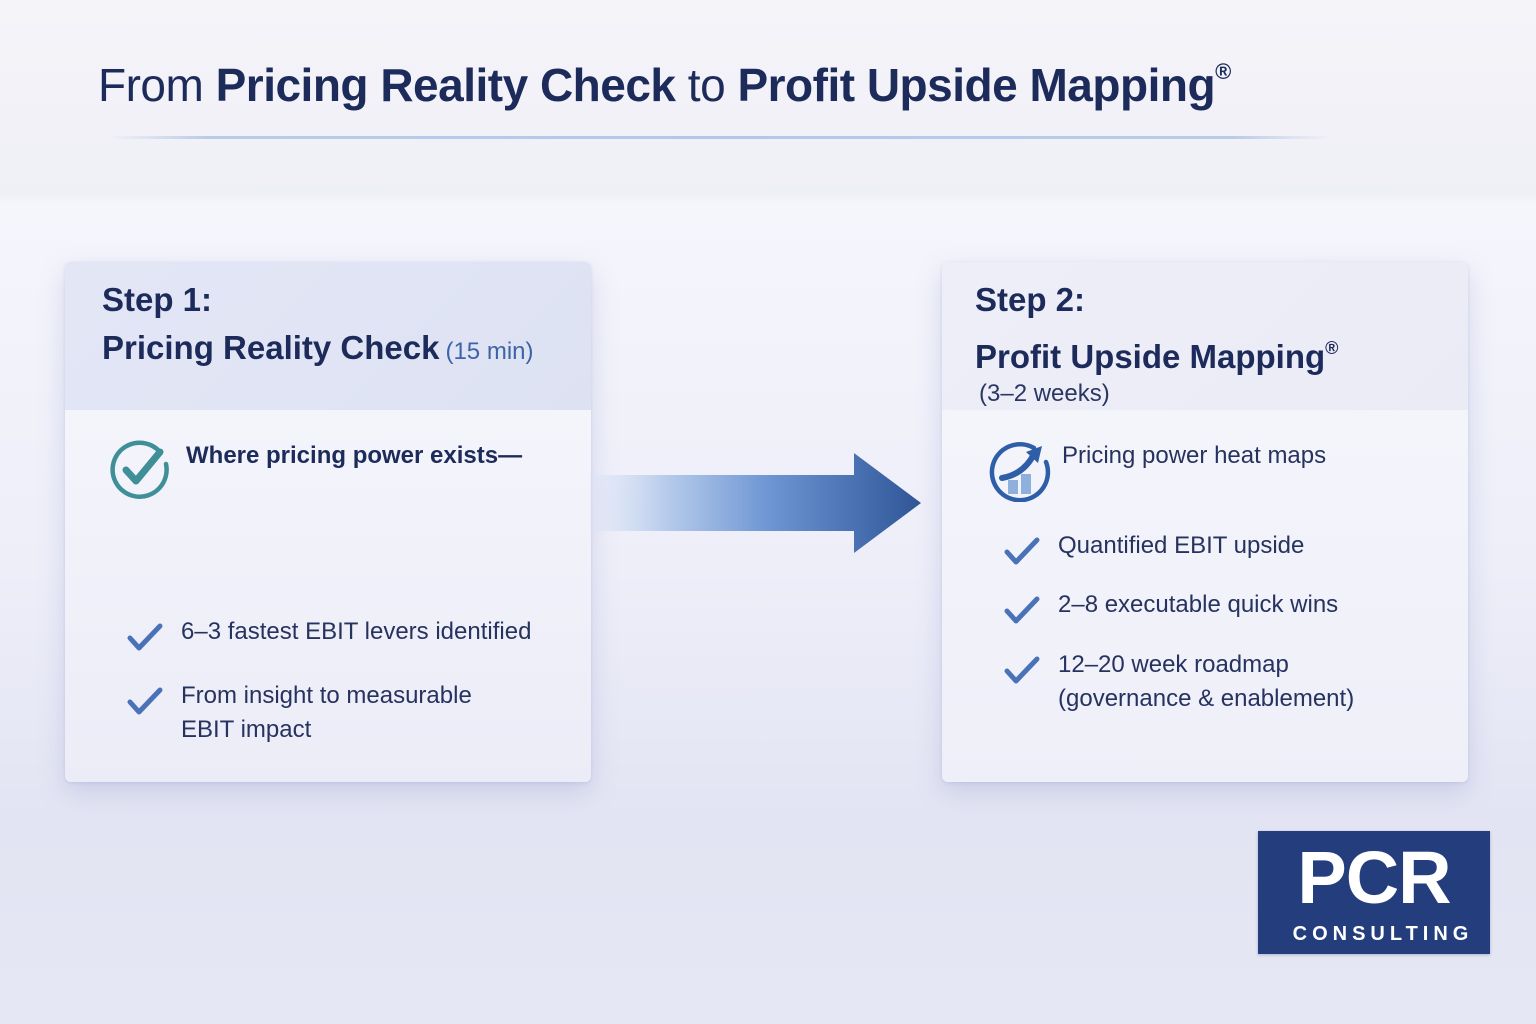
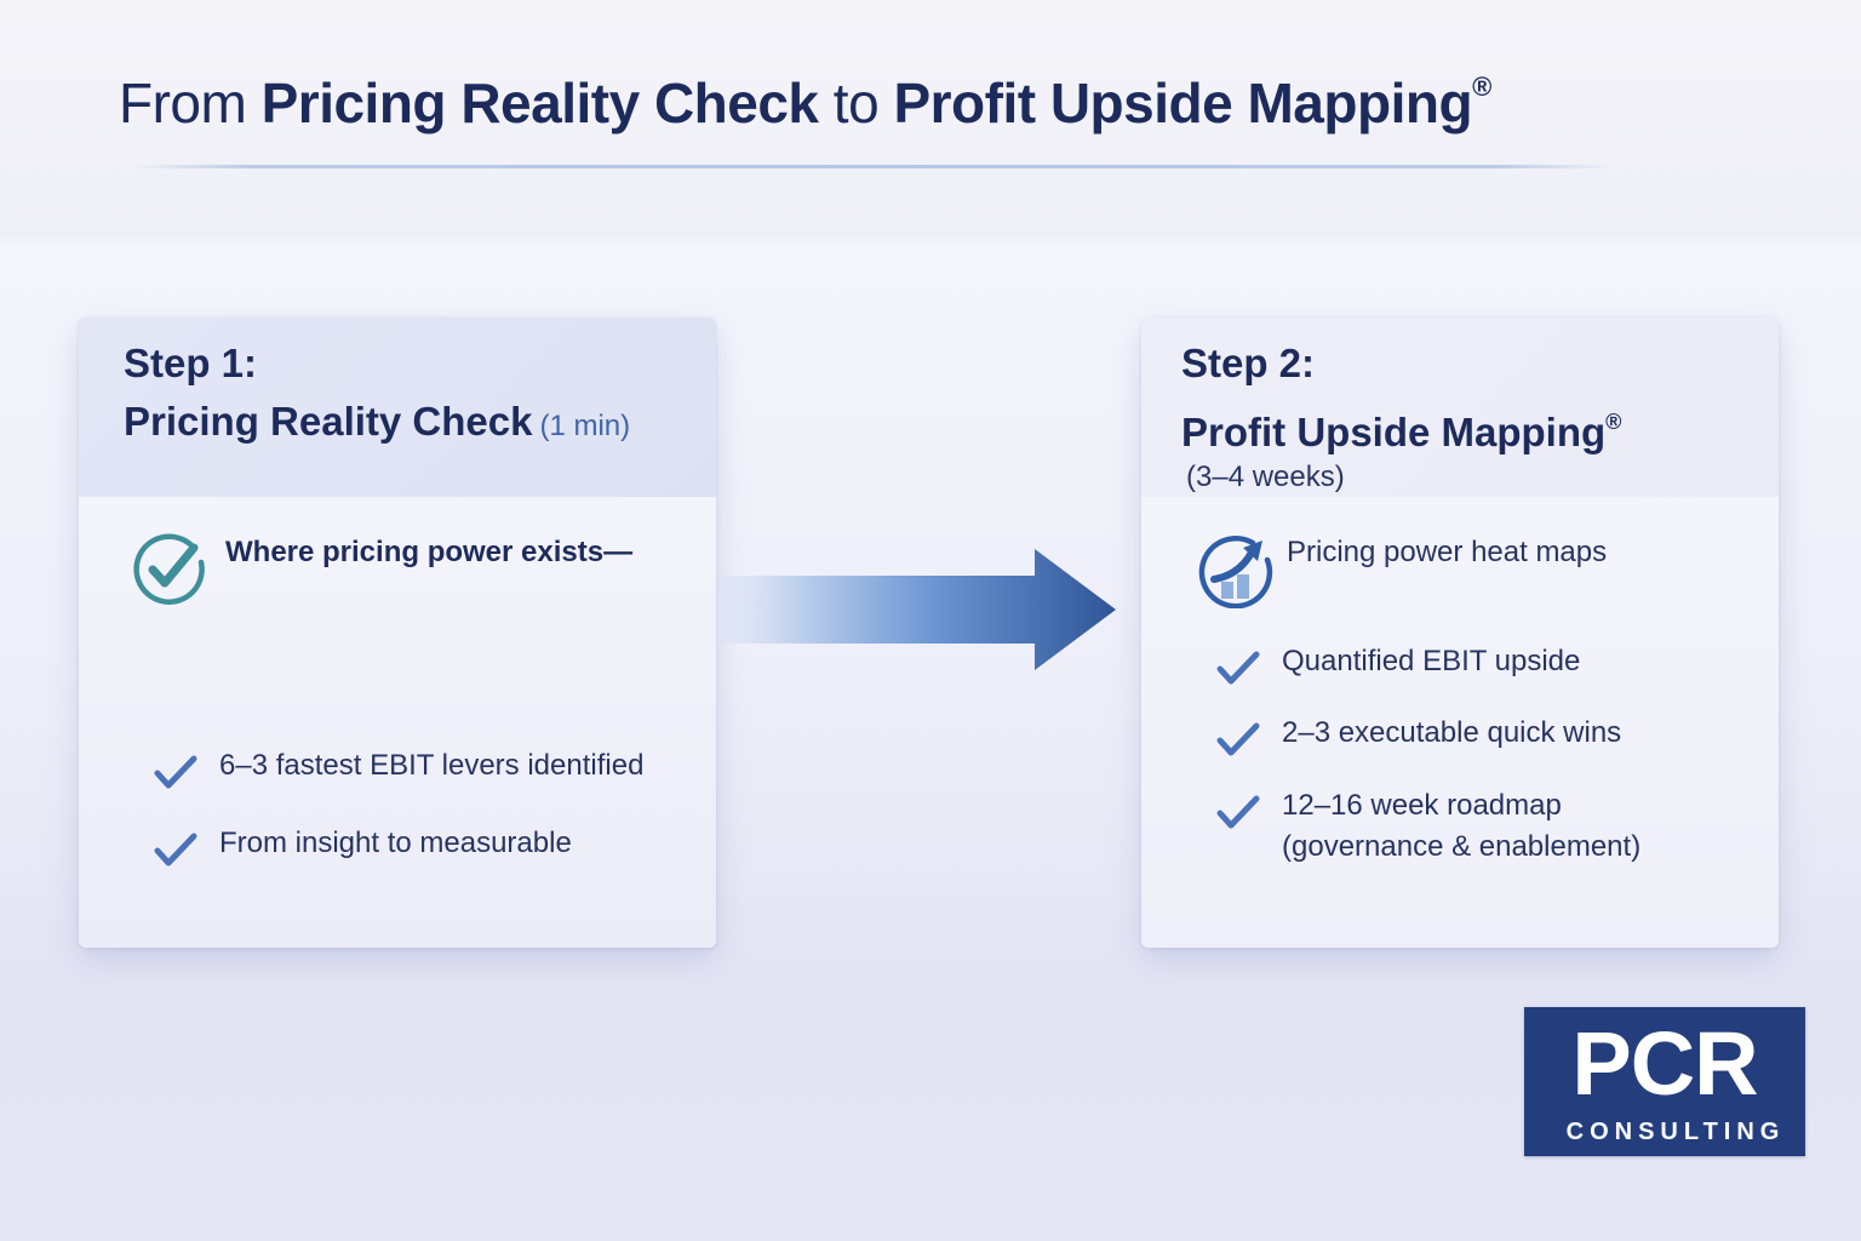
  From Pricing Reality Check to Profit Upside Mapping®
  Step 1:
- Pricing Reality Check (15 min)
+ Pricing Reality Check (1 min)
  Where pricing power exists—
  6–3 fastest EBIT levers identified
  From insight to measurable
- EBIT impact
  Step 2:
  Profit Upside Mapping®
- (3–2 weeks)
+ (3–4 weeks)
  Pricing power heat maps
  Quantified EBIT upside
- 2–8 executable quick wins
+ 2–3 executable quick wins
- 12–20 week roadmap
+ 12–16 week roadmap
  (governance & enablement)
  PCR
  CONSULTING
